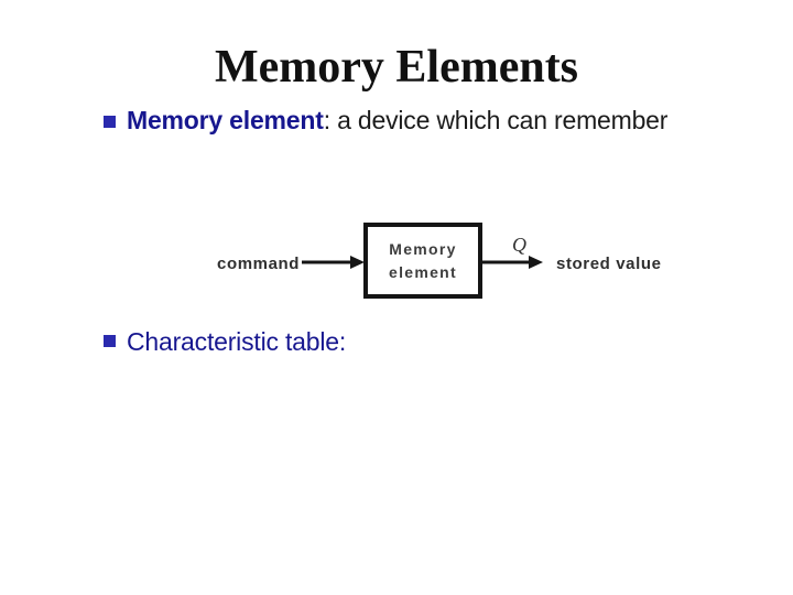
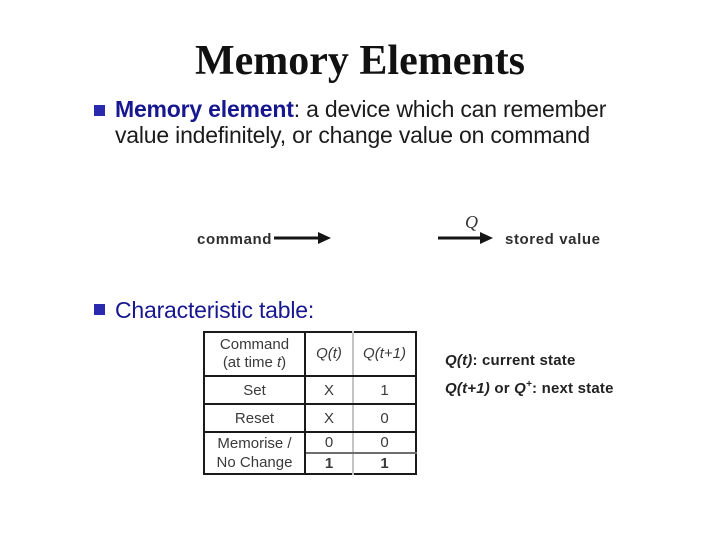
  Memory Elements
  Memory element: a device which can remember
+ value indefinitely, or change value on command
  command
- Memory
- element
  Q
  stored value
  Characteristic table:
+ Command (at time t)	Q(t)	Q(t+1)
+ Set	X	1
+ Reset	X	0
+ Memorise / No Change	0	0
+ 1	1
+ Q(t): current state
+ Q(t+1) or Q+: next state
